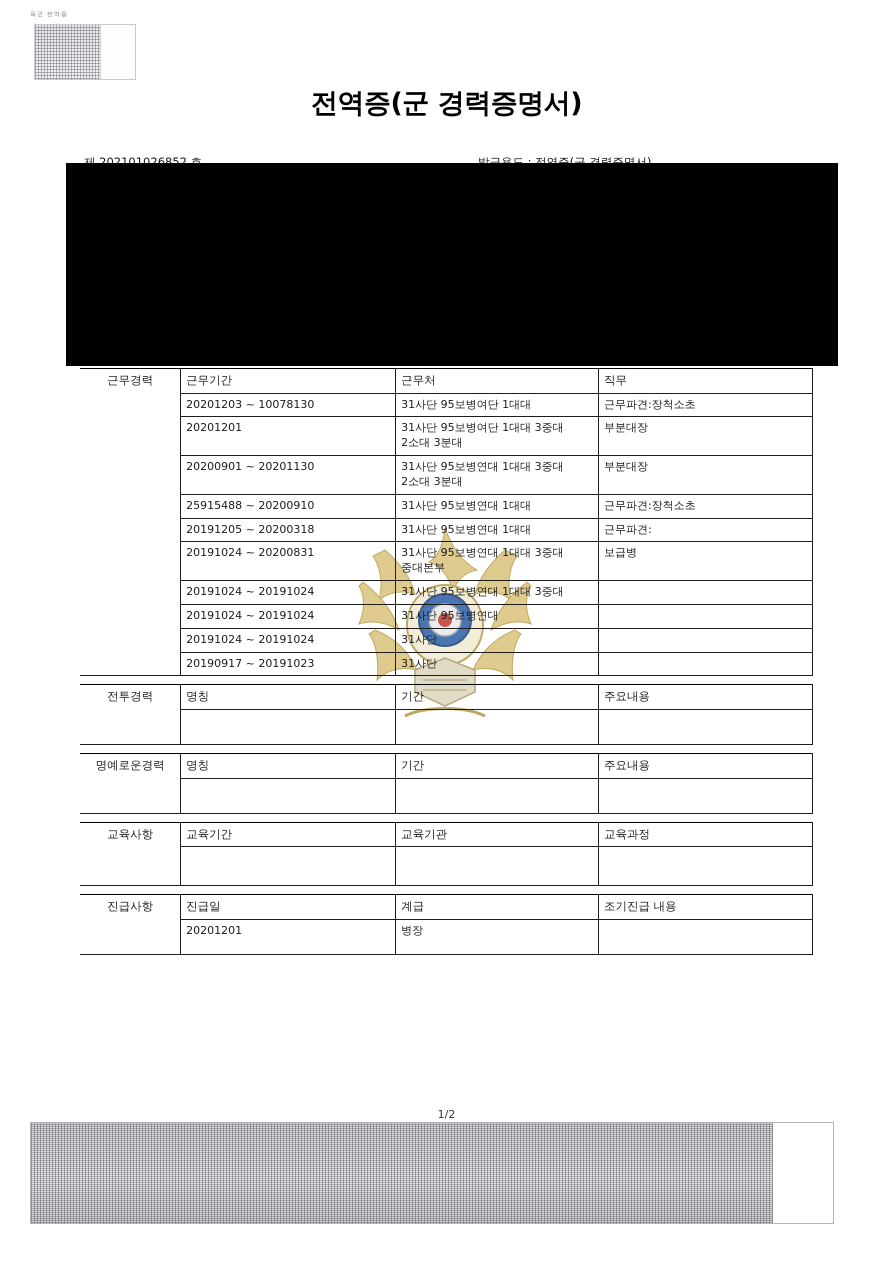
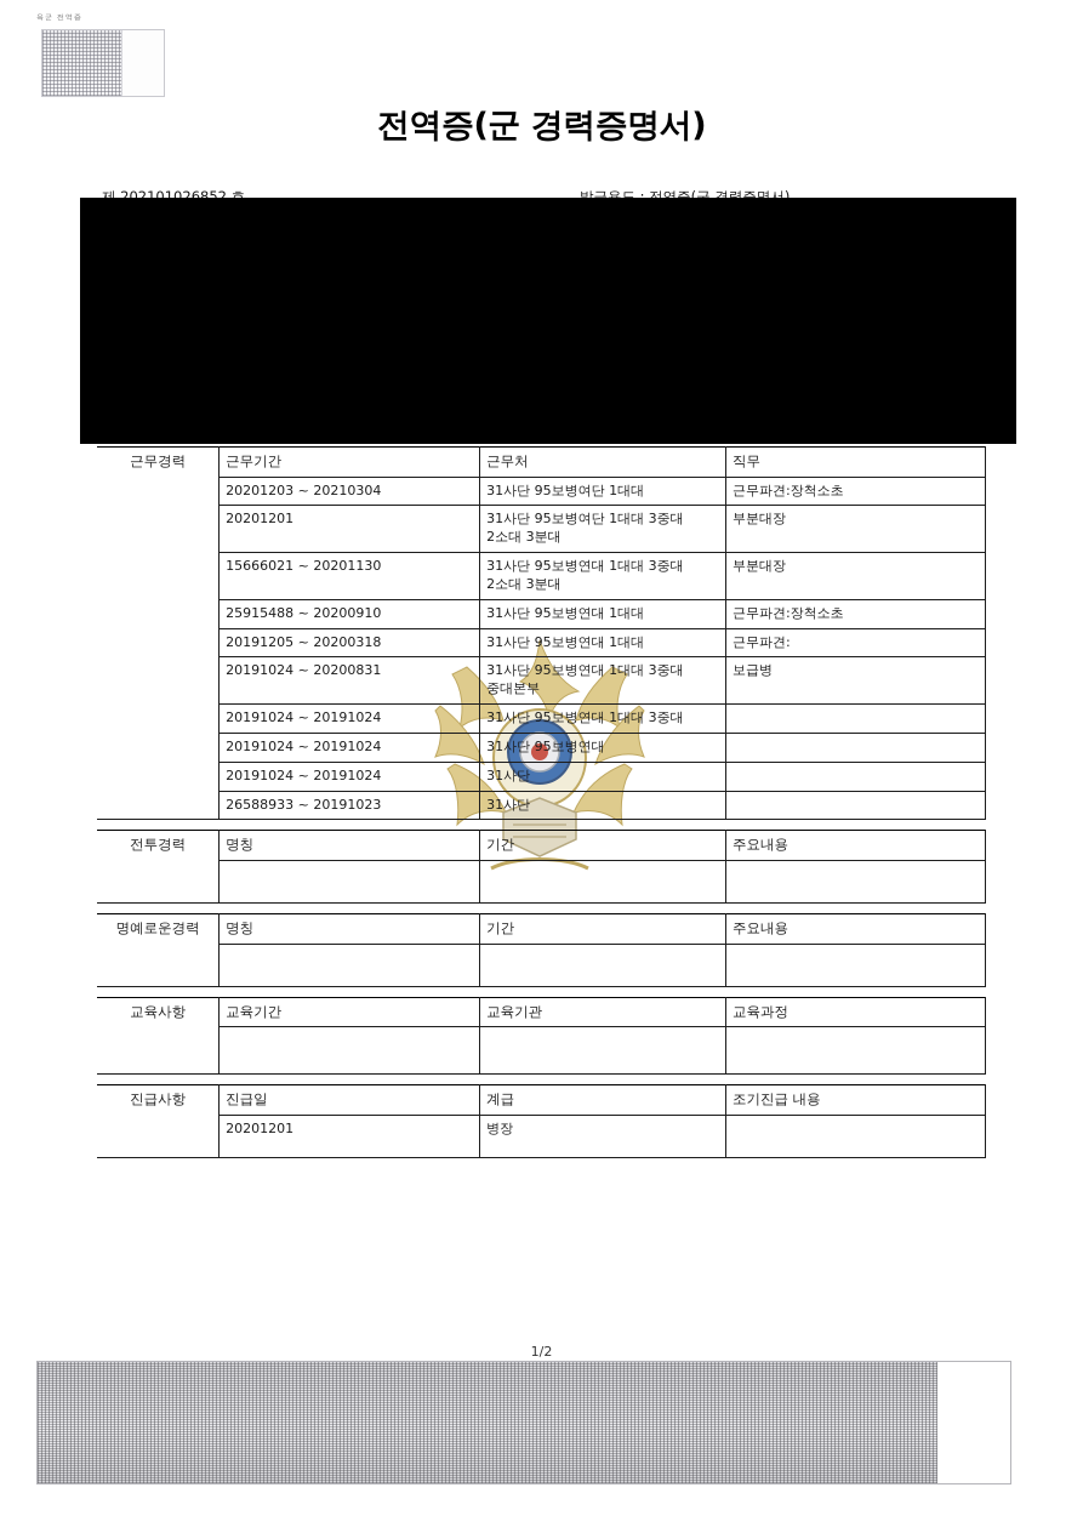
  전역증(군 경력증명서)
  제 202101026852 호
  발급용도 : 전역증(군 경력증명서)
  근무경력	근무기간	근무처	직무
- 20201203 ~ 10078130	31사단 95보병여단 1대대	근무파견:장척소초
+ 20201203 ~ 20210304	31사단 95보병여단 1대대	근무파견:장척소초
  20201201	31사단 95보병여단 1대대 3중대 2소대 3분대	부분대장
- 20200901 ~ 20201130	31사단 95보병연대 1대대 3중대 2소대 3분대	부분대장
+ 15666021 ~ 20201130	31사단 95보병연대 1대대 3중대 2소대 3분대	부분대장
  25915488 ~ 20200910	31사단 95보병연대 1대대	근무파견:장척소초
  20191205 ~ 20200318	31사단 95보병연대 1대대	근무파견:
  20191024 ~ 20200831	31사단 95보병연대 1대대 3중대 중대본부	보급병
  20191024 ~ 20191024	31사단 95보병연대 1대대 3중대
  20191024 ~ 20191024	31사단 95보병연대
  20191024 ~ 20191024	31사단
- 20190917 ~ 20191023	31사단
+ 26588933 ~ 20191023	31사단
  전투경력	명칭	기간	주요내용
  명예로운경력	명칭	기간	주요내용
  교육사항	교육기간	교육기관	교육과정
  진급사항	진급일	계급	조기진급 내용
  20201201	병장
  1/2
